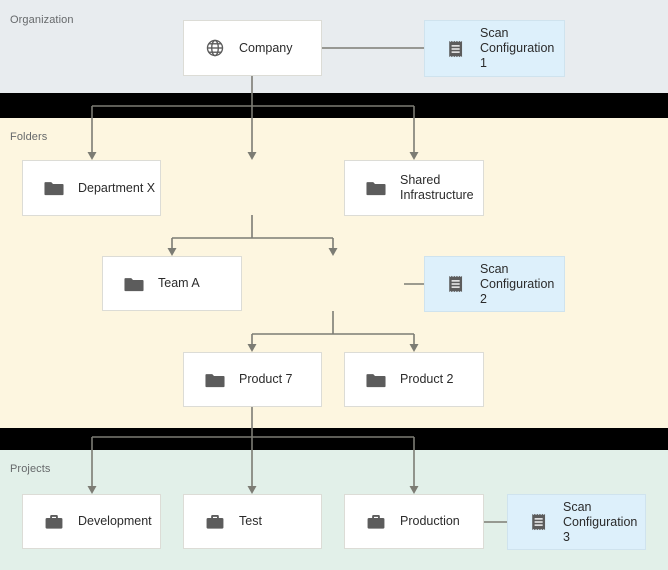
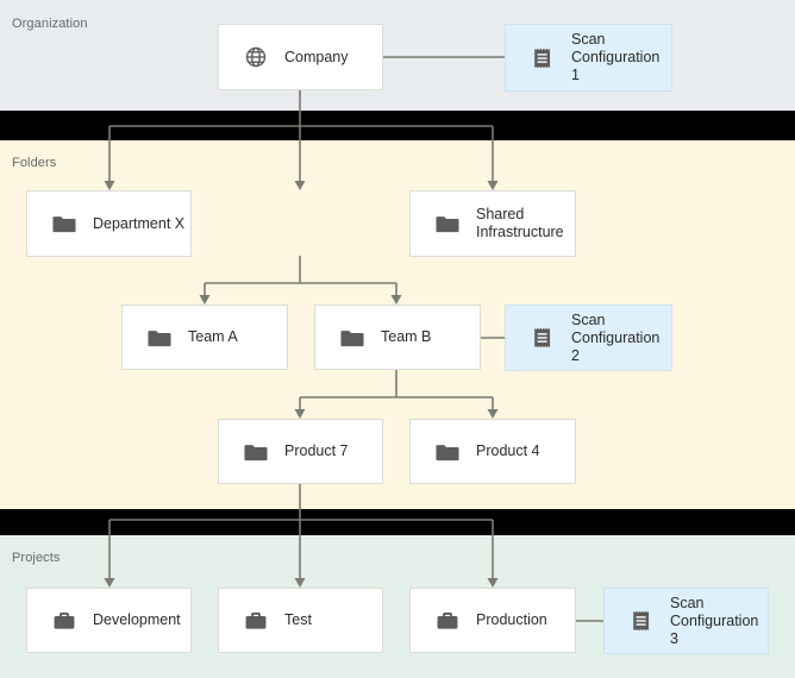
  Organization
  Folders
  Projects
  Company
  Scan
  Configuration 1
  Department X
  Shared
  Infrastructure
  Team A
+ Team B
  Scan
  Configuration 2
  Product 7
- Product 2
+ Product 4
  Development
  Test
  Production
  Scan
  Configuration 3
